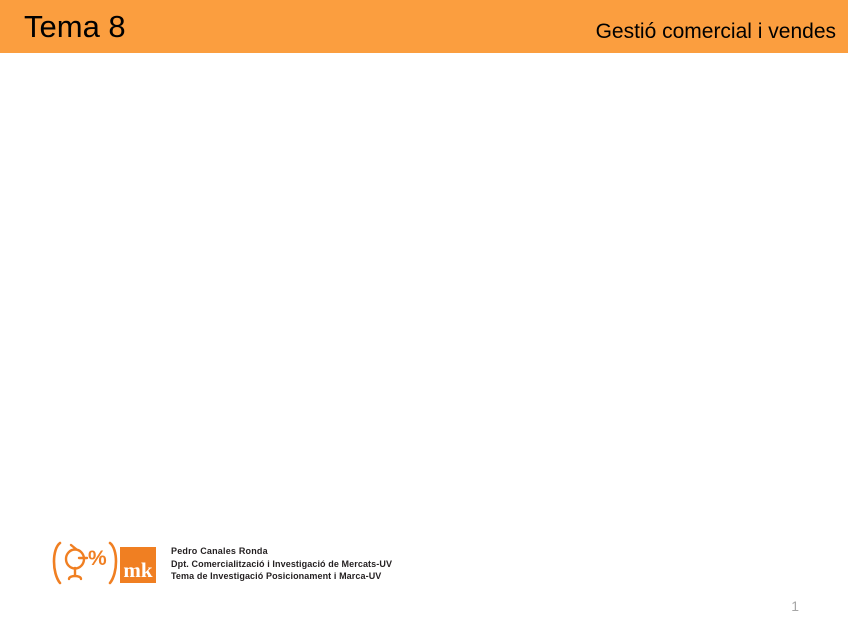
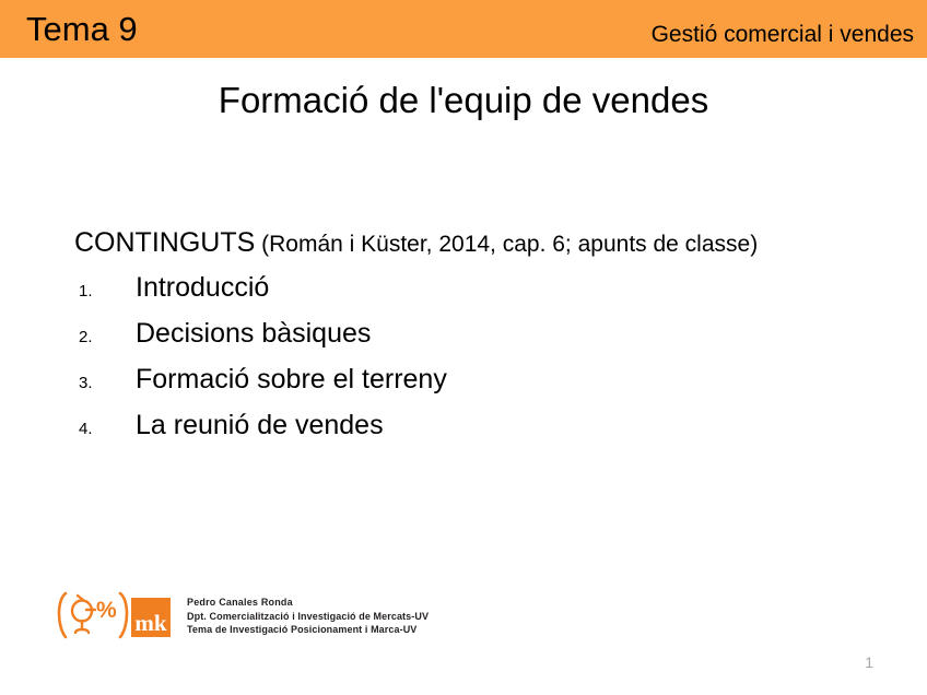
- Tema 8
+ Tema 9
  Gestió comercial i vendes
+ Formació de l'equip de vendes
+ CONTINGUTS (Román i Küster, 2014, cap. 6; apunts de classe)
+ 1.
+ Introducció
+ 2.
+ Decisions bàsiques
+ 3.
+ Formació sobre el terreny
+ 4.
+ La reunió de vendes
  %
  mk
  Pedro Canales Ronda
  Dpt. Comercialització i Investigació de Mercats-UV
  Tema de Investigació Posicionament i Marca-UV
  1
